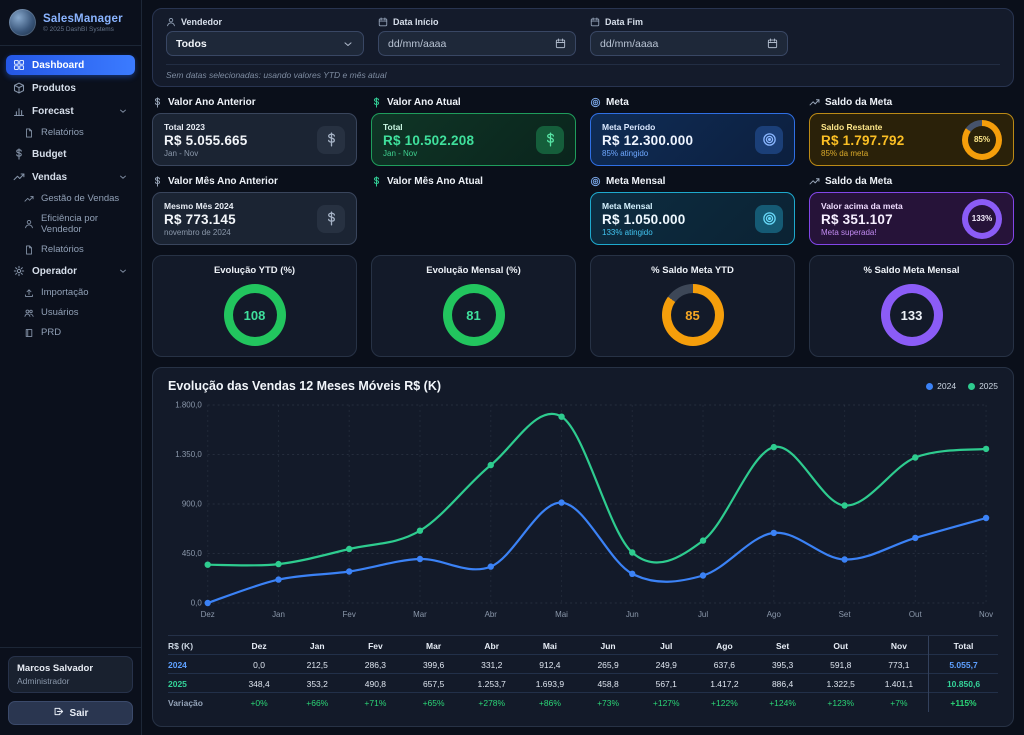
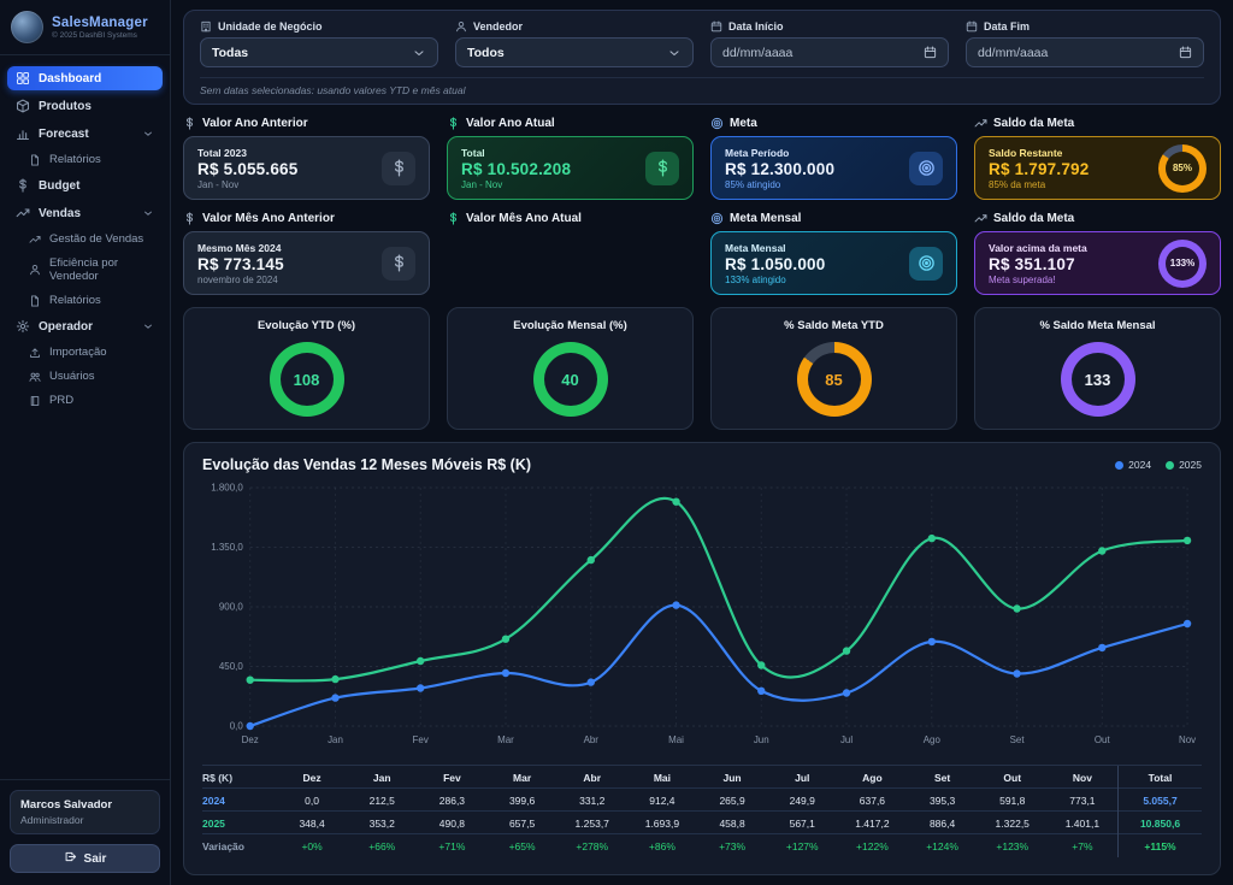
  SalesManager
  Dashboard
  Produtos
  Forecast
  Relatórios
  Budget
  Vendas
  Gestão de Vendas
  Eficiência por Vendedor
  Relatórios
  Operador
  Importação
  Usuários
  PRD
  Marcos Salvador
  Administrador
  Sair
+ Unidade de Negócio
+ Todas
  Vendedor
  Todos
  Data Início
  dd/mm/aaaa
  Data Fim
  dd/mm/aaaa
  Sem datas selecionadas: usando valores YTD e mês atual
  Valor Ano Anterior
  Total 2023
  R$ 5.055.665
  Jan - Nov
  Valor Ano Atual
  Total
  R$ 10.502.208
  Jan - Nov
  Meta
  Meta Período
  R$ 12.300.000
  85% atingido
  Saldo da Meta
  Saldo Restante
  R$ 1.797.792
  85% da meta
  85%
  Valor Mês Ano Anterior
  Mesmo Mês 2024
  R$ 773.145
  novembro de 2024
  Valor Mês Ano Atual
  Meta Mensal
  Meta Mensal
  R$ 1.050.000
  133% atingido
  Saldo da Meta
  Valor acima da meta
  R$ 351.107
  Meta superada!
  133%
  Evolução YTD (%)
  108
  Evolução Mensal (%)
- 81
+ 40
  % Saldo Meta YTD
  85
  % Saldo Meta Mensal
  133
  Evolução das Vendas 12 Meses Móveis R$ (K)
  2024
  2025
  0,0
  450,0
  900,0
  1.350,0
  1.800,0
  Dez
  Jan
  Fev
  Mar
  Abr
  Mai
  Jun
  Jul
  Ago
  Set
  Out
  Nov
  R$ (K)
  Dez
  Jan
  Fev
  Mar
  Abr
  Mai
  Jun
  Jul
  Ago
  Set
  Out
  Nov
  Total
  2024
  0,0
  212,5
  286,3
  399,6
  331,2
  912,4
  265,9
  249,9
  637,6
  395,3
  591,8
  773,1
  5.055,7
  2025
  348,4
  353,2
  490,8
  657,5
  1.253,7
  1.693,9
  458,8
  567,1
  1.417,2
  886,4
  1.322,5
  1.401,1
  10.850,6
  Variação
  +0%
  +66%
  +71%
  +65%
  +278%
  +86%
  +73%
  +127%
  +122%
  +124%
  +123%
  +7%
  +115%
